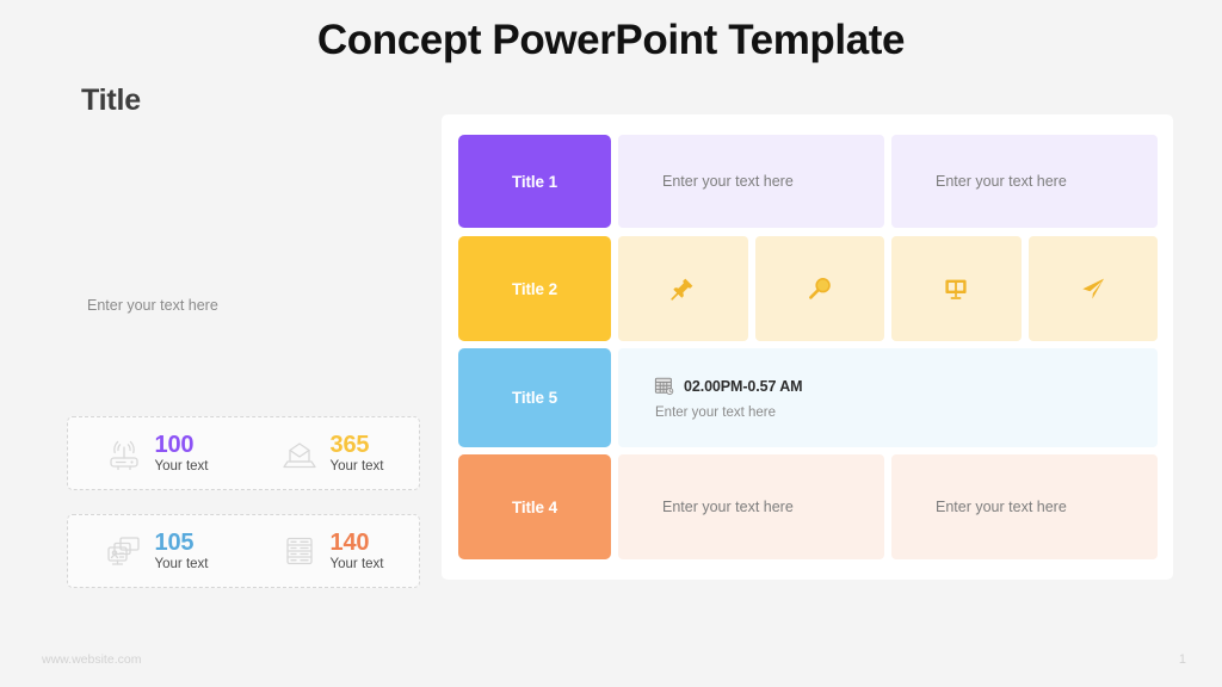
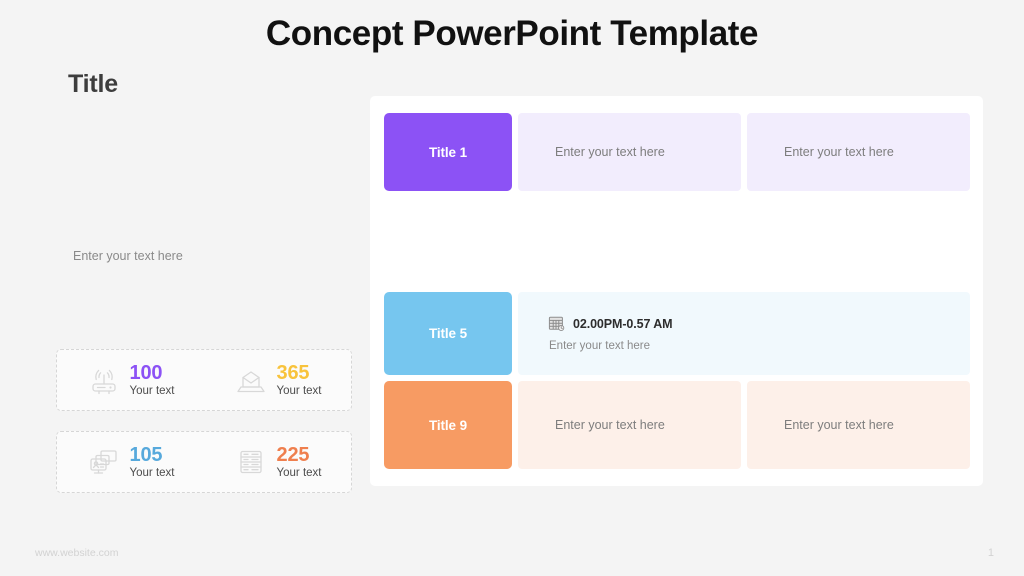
  Concept PowerPoint Template
  Title
  Enter your text here
  100
  Your text
  365
  Your text
  105
  Your text
- 140
+ 225
  Your text
  Title 1
  Enter your text here
  Enter your text here
- Title 2
  Title 5
  02.00PM-0.57 AM
  Enter your text here
- Title 4
+ Title 9
  Enter your text here
  Enter your text here
  www.website.com
  1
